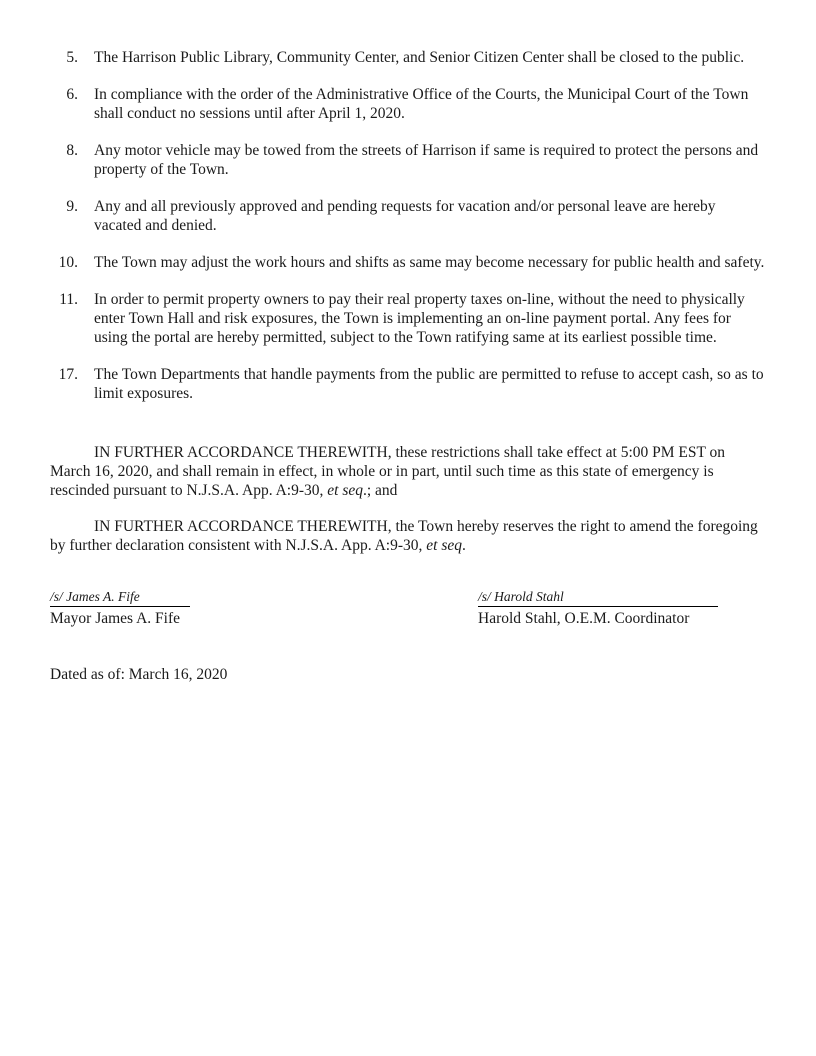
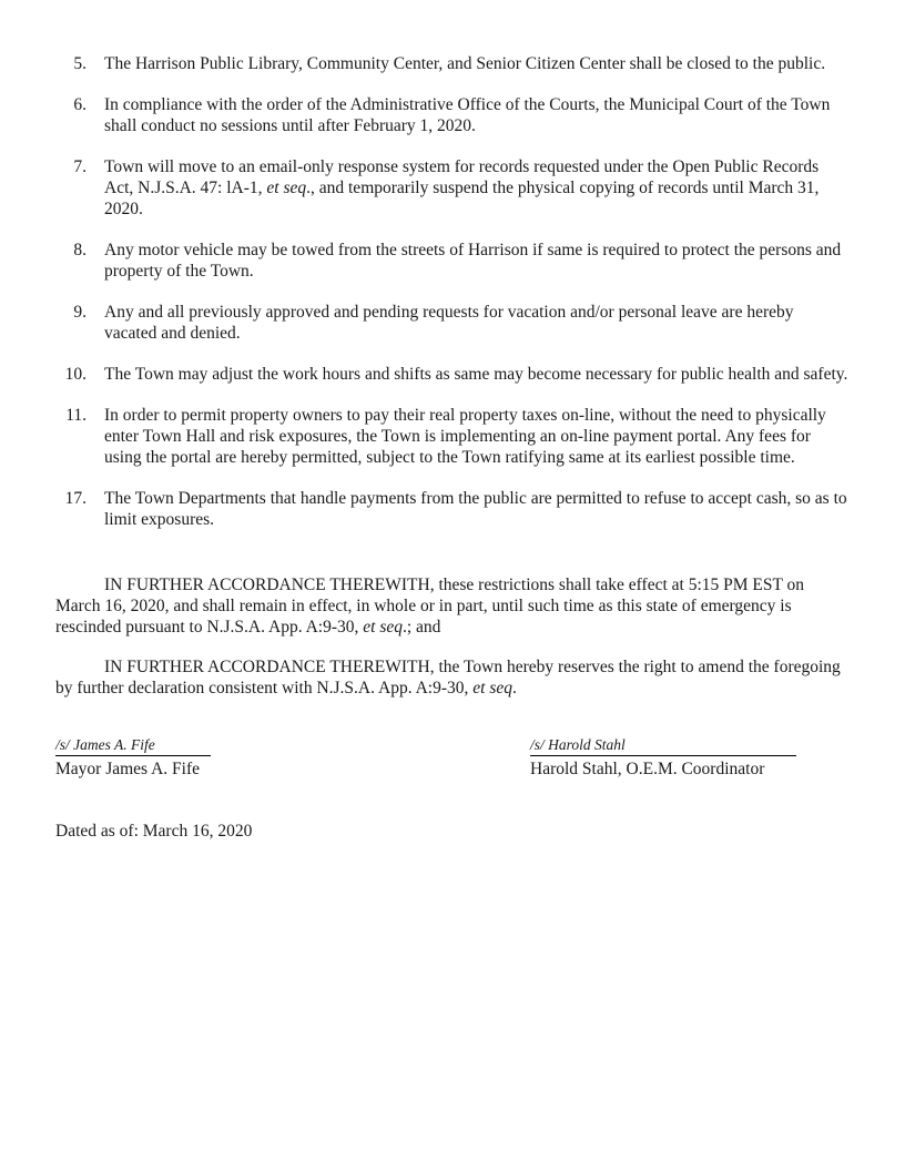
  5.
  The Harrison Public Library, Community Center, and Senior Citizen Center shall be closed to the public.
  6.
- In compliance with the order of the Administrative Office of the Courts, the Municipal Court of the Town shall conduct no sessions until after April 1, 2020.
+ In compliance with the order of the Administrative Office of the Courts, the Municipal Court of the Town shall conduct no sessions until after February 1, 2020.
+ 7.
+ Town will move to an email-only response system for records requested under the Open Public Records Act, N.J.S.A. 47: lA-1, et seq., and temporarily suspend the physical copying of records until March 31, 2020.
  8.
  Any motor vehicle may be towed from the streets of Harrison if same is required to protect the persons and property of the Town.
  9.
  Any and all previously approved and pending requests for vacation and/or personal leave are hereby vacated and denied.
  10.
  The Town may adjust the work hours and shifts as same may become necessary for public health and safety.
  11.
  In order to permit property owners to pay their real property taxes on-line, without the need to physically enter Town Hall and risk exposures, the Town is implementing an on-line payment portal. Any fees for using the portal are hereby permitted, subject to the Town ratifying same at its earliest possible time.
  17.
  The Town Departments that handle payments from the public are permitted to refuse to accept cash, so as to limit exposures.
- IN FURTHER ACCORDANCE THEREWITH, these restrictions shall take effect at 5:00 PM EST on March 16, 2020, and shall remain in effect, in whole or in part, until such time as this state of emergency is rescinded pursuant to N.J.S.A. App. A:9-30, et seq.; and
+ IN FURTHER ACCORDANCE THEREWITH, these restrictions shall take effect at 5:15 PM EST on March 16, 2020, and shall remain in effect, in whole or in part, until such time as this state of emergency is rescinded pursuant to N.J.S.A. App. A:9-30, et seq.; and
  IN FURTHER ACCORDANCE THEREWITH, the Town hereby reserves the right to amend the foregoing by further declaration consistent with N.J.S.A. App. A:9-30, et seq.
  /s/ James A. Fife
  Mayor James A. Fife
  /s/ Harold Stahl
  Harold Stahl, O.E.M. Coordinator
  Dated as of: March 16, 2020
